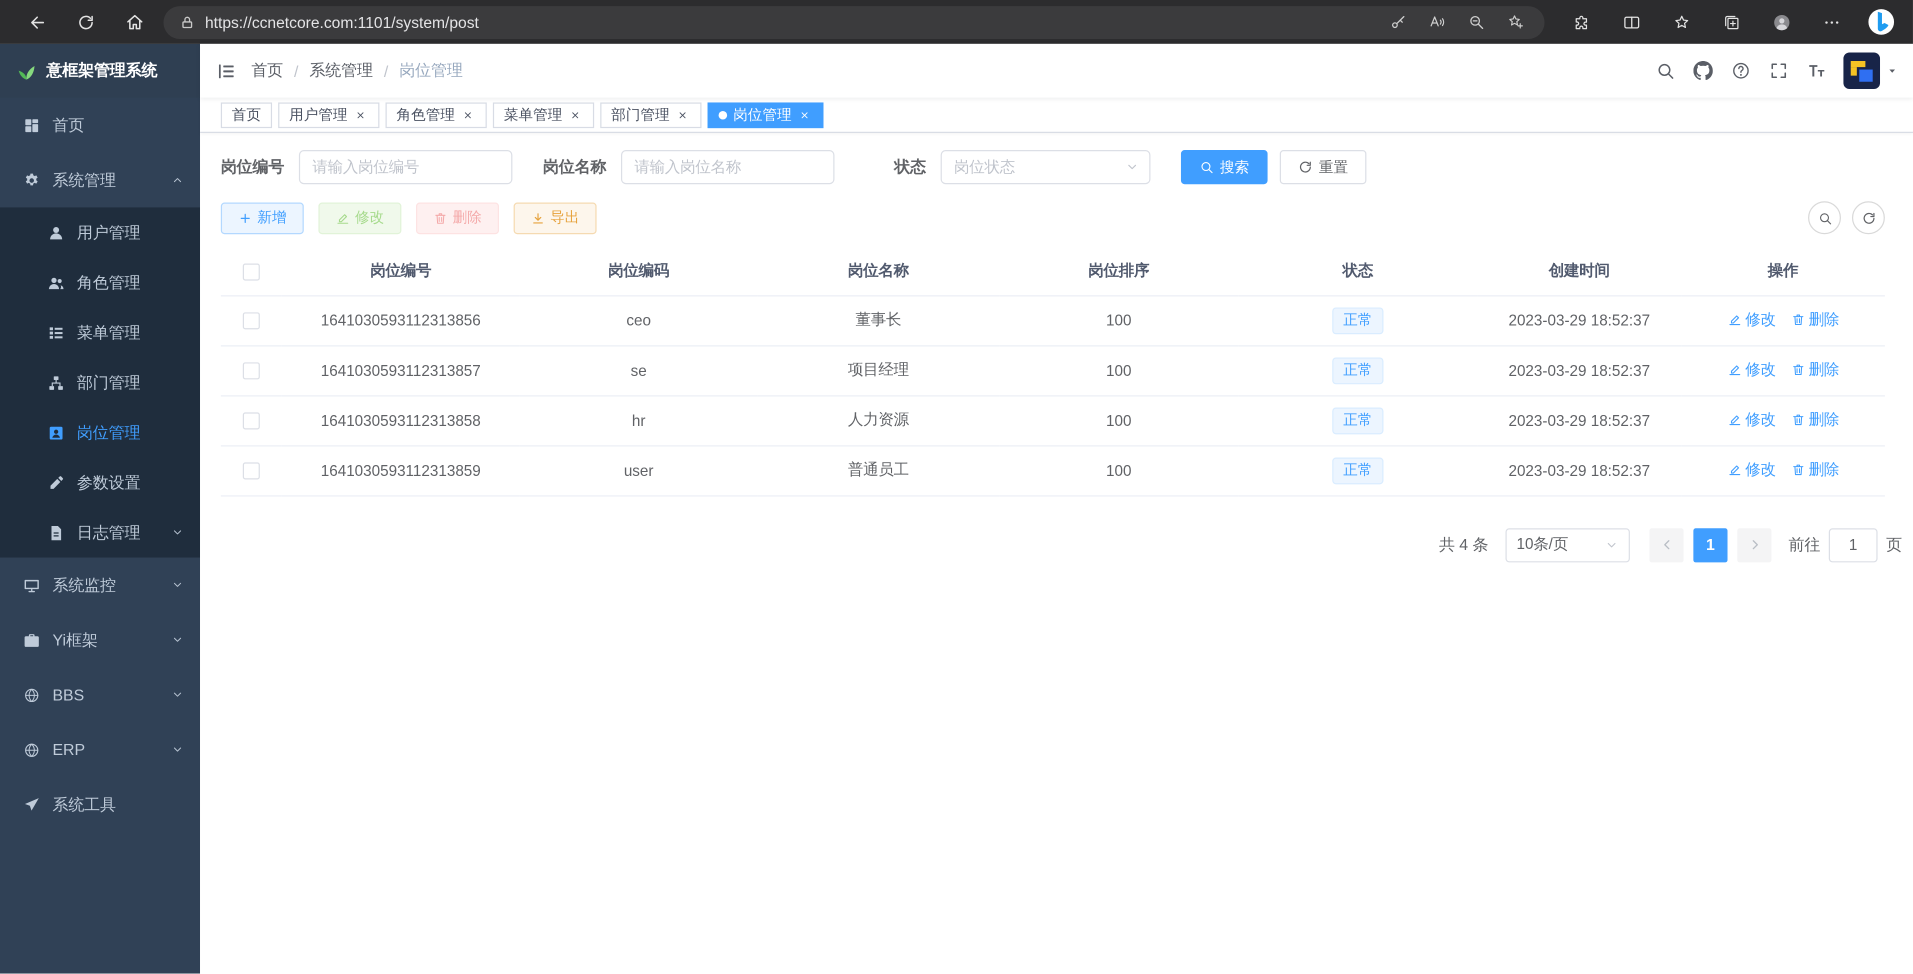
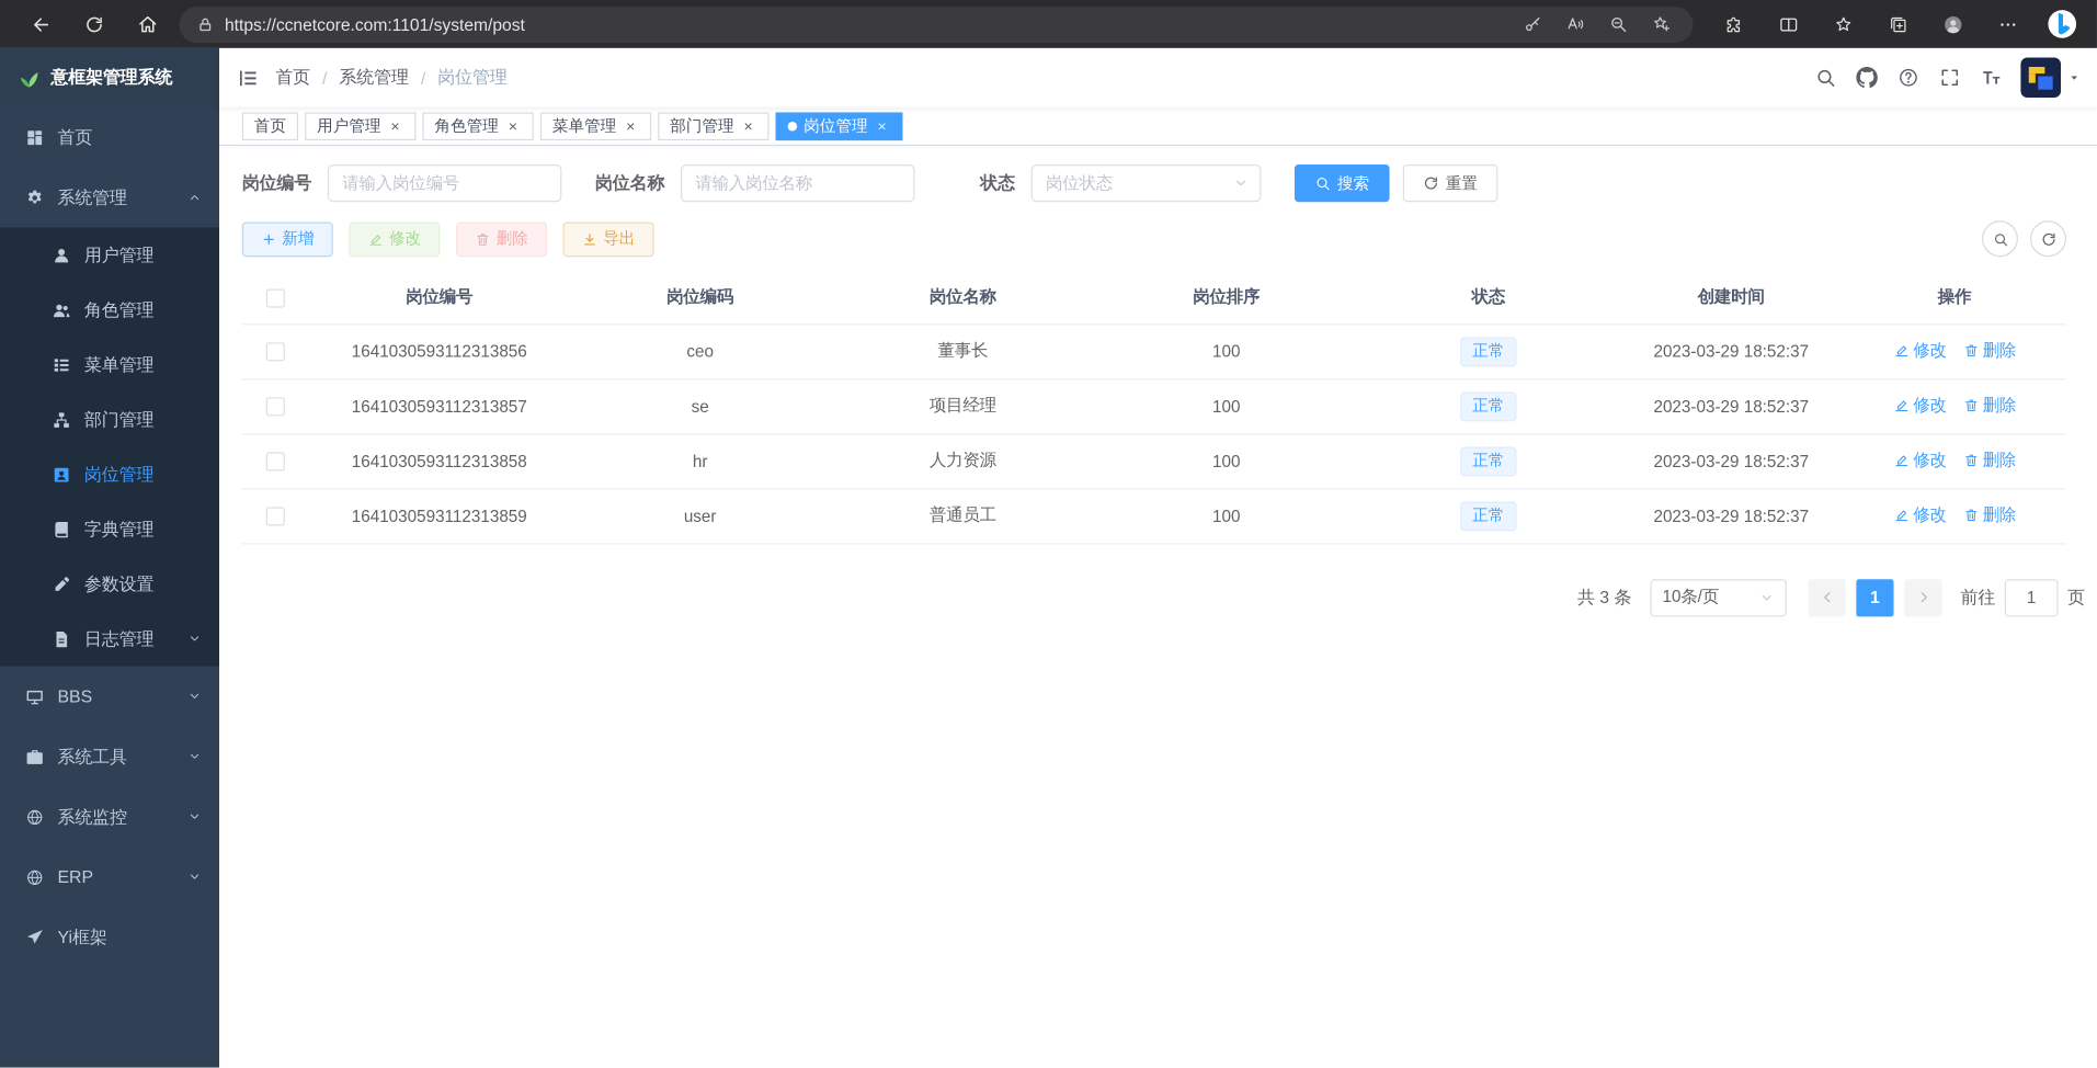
  https://ccnetcore.com:1101/system/post
  意框架管理系统
  首页
  系统管理
  用户管理
  角色管理
  菜单管理
  部门管理
  岗位管理
+ 字典管理
  参数设置
  日志管理
- 系统监控
+ BBS
- Yi框架
+ 系统工具
- BBS
+ 系统监控
  ERP
- 系统工具
+ Yi框架
  首页
  /
  系统管理
  /
  岗位管理
  首页
  用户管理
  角色管理
  菜单管理
  部门管理
  岗位管理
  岗位编号
  请输入岗位编号
  岗位名称
  请输入岗位名称
  状态
  岗位状态
  搜索
  重置
  新增
  修改
  删除
  导出
  	岗位编号	岗位编码	岗位名称	岗位排序	状态	创建时间	操作
  	1641030593112313856	ceo	董事长	100	正常	2023-03-29 18:52:37	修改 删除
  	1641030593112313857	se	项目经理	100	正常	2023-03-29 18:52:37	修改 删除
  	1641030593112313858	hr	人力资源	100	正常	2023-03-29 18:52:37	修改 删除
  	1641030593112313859	user	普通员工	100	正常	2023-03-29 18:52:37	修改 删除
- 共 4 条
+ 共 3 条
  10条/页
  1
  前往
  1
  页
